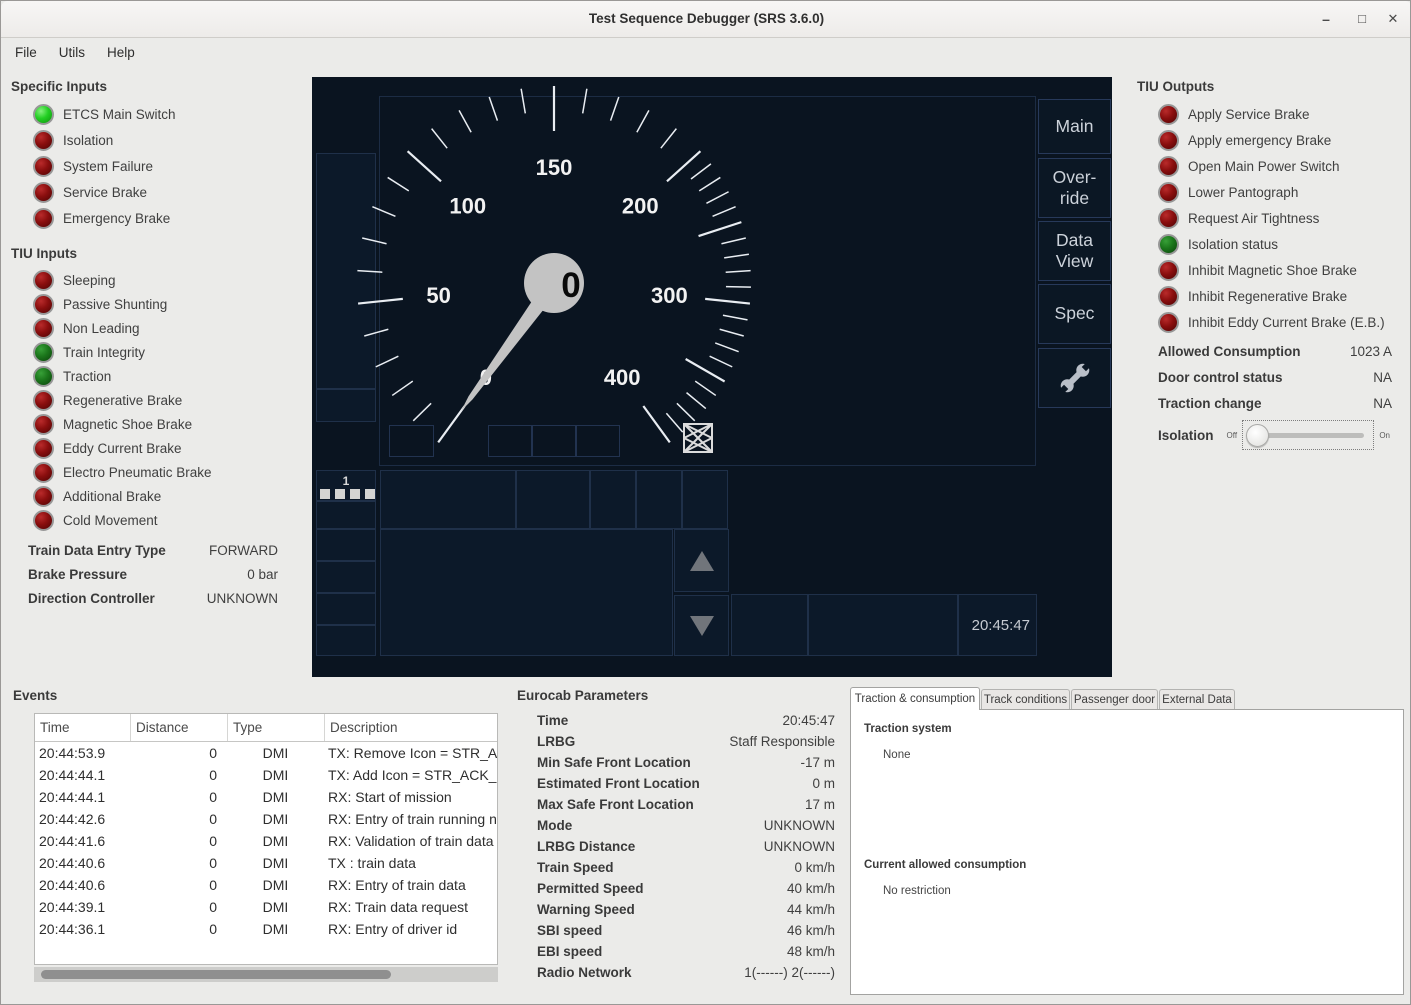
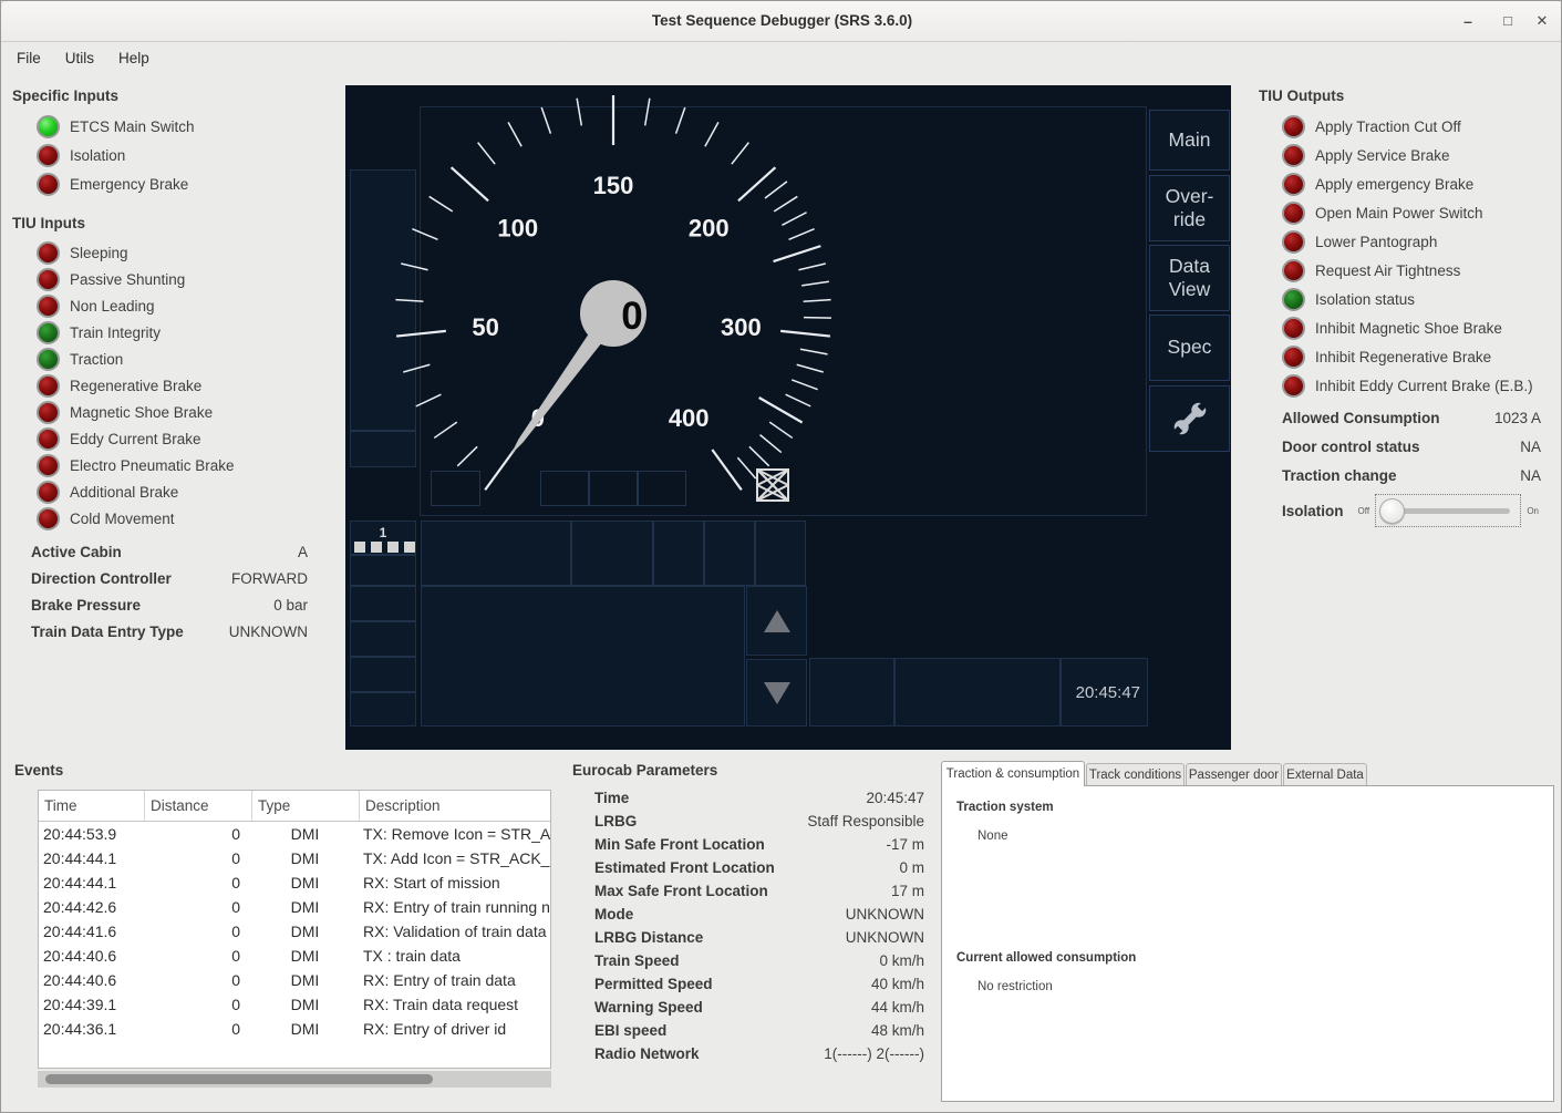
  Test Sequence Debugger (SRS 3.6.0)
  –
  □
  ✕
  File Utils Help
  Specific Inputs
  ETCS Main Switch
  Isolation
- System Failure
- Service Brake
  Emergency Brake
  TIU Inputs
  Sleeping
  Passive Shunting
  Non Leading
  Train Integrity
  Traction
  Regenerative Brake
  Magnetic Shoe Brake
  Eddy Current Brake
  Electro Pneumatic Brake
  Additional Brake
  Cold Movement
+ Active Cabin
+ A
- Train Data Entry Type
+ Direction Controller
  FORWARD
  Brake Pressure
  0 bar
- Direction Controller
+ Train Data Entry Type
  UNKNOWN
  TIU Outputs
+ Apply Traction Cut Off
  Apply Service Brake
  Apply emergency Brake
  Open Main Power Switch
  Lower Pantograph
  Request Air Tightness
  Isolation status
  Inhibit Magnetic Shoe Brake
  Inhibit Regenerative Brake
  Inhibit Eddy Current Brake (E.B.)
  Allowed Consumption
  1023 A
  Door control status
  NA
  Traction change
  NA
  Isolation
  Off
  On
  1
  20:45:47
  50
  100
  150
  200
  300
  400
  0
  Main
  Over-
  ride
  Data
  View
  Spec
  Events
  Time
  Distance
  Type
  Description
  20:44:53.9
  0
  DMI
  TX: Remove Icon = STR_A
  20:44:44.1
  0
  DMI
  TX: Add Icon = STR_ACK_
  20:44:44.1
  0
  DMI
  RX: Start of mission
  20:44:42.6
  0
  DMI
  RX: Entry of train running n
  20:44:41.6
  0
  DMI
  RX: Validation of train data
  20:44:40.6
  0
  DMI
  TX : train data
  20:44:40.6
  0
  DMI
  RX: Entry of train data
  20:44:39.1
  0
  DMI
  RX: Train data request
  20:44:36.1
  0
  DMI
  RX: Entry of driver id
  Eurocab Parameters
  Time
  20:45:47
  LRBG
  Staff Responsible
  Min Safe Front Location
  -17 m
  Estimated Front Location
  0 m
  Max Safe Front Location
  17 m
  Mode
  UNKNOWN
  LRBG Distance
  UNKNOWN
  Train Speed
  0 km/h
  Permitted Speed
  40 km/h
  Warning Speed
  44 km/h
- SBI speed
- 46 km/h
  EBI speed
  48 km/h
  Radio Network
  1(------) 2(------)
  Traction & consumption
  Track conditions
  Passenger door
  External Data
  Traction system
  None
  Current allowed consumption
  No restriction
